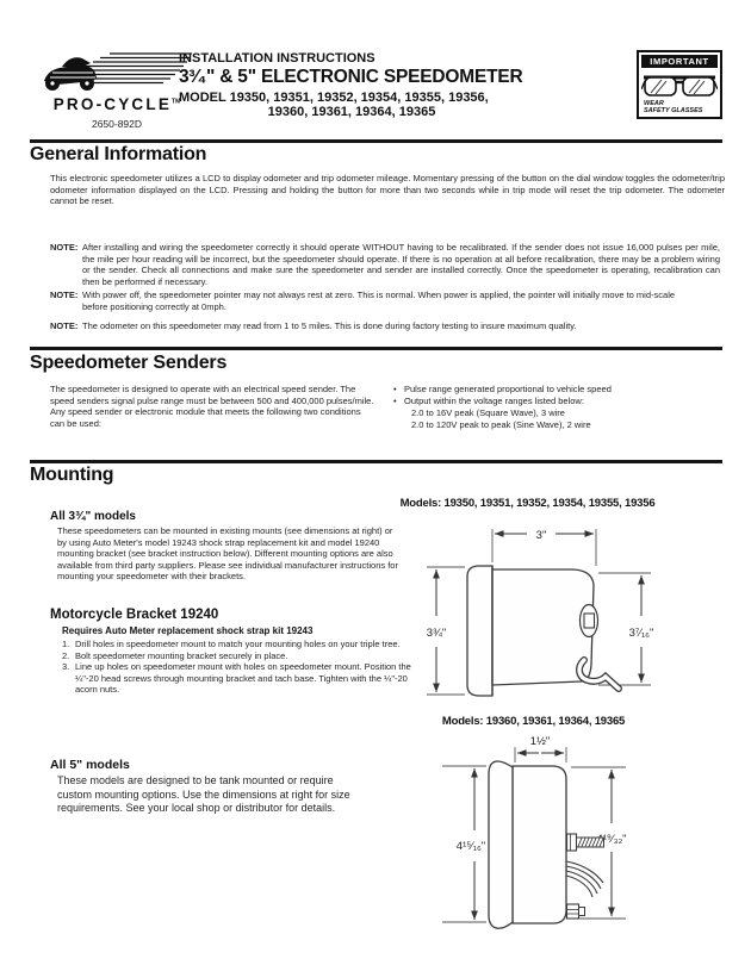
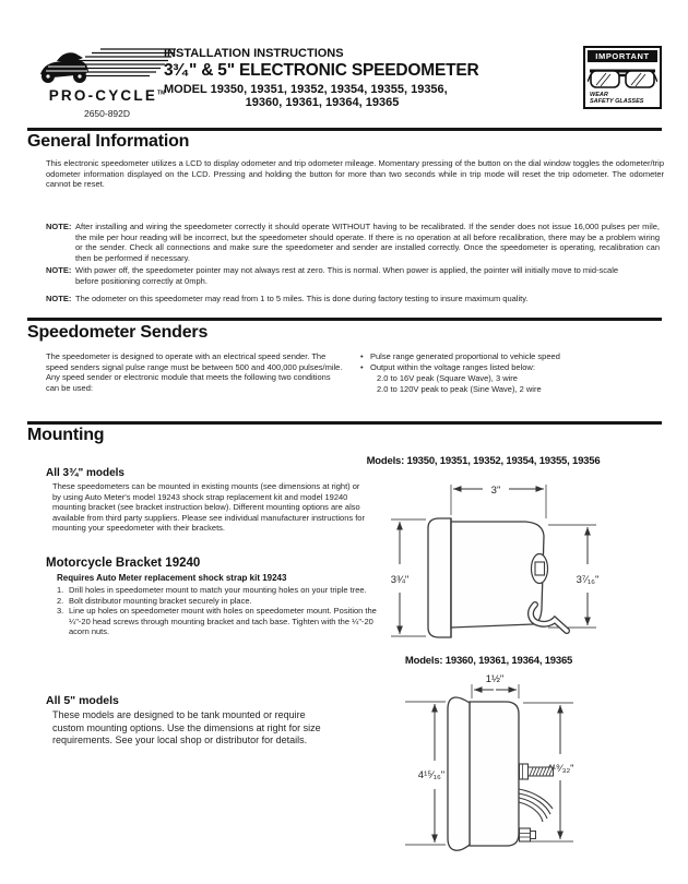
  PRO-CYCLE
  2650-892D
  INSTALLATION INSTRUCTIONS
  3³⁄₄" & 5" ELECTRONIC SPEEDOMETER
  MODEL 19350, 19351, 19352, 19354, 19355, 19356,
  19360, 19361, 19364, 19365
  IMPORTANT
  General Information
  This electronic speedometer utilizes a LCD to display odometer and trip odometer mileage. Momentary pressing of the button on the dial window toggles the odometer/trip odometer information displayed on the LCD. Pressing and holding the button for more than two seconds while in trip mode will reset the trip odometer. The odometer cannot be reset.
  NOTE:
  After installing and wiring the speedometer correctly it should operate WITHOUT having to be recalibrated. If the sender does not issue 16,000 pulses per mile, the mile per hour reading will be incorrect, but the speedometer should operate. If there is no operation at all before recalibration, there may be a problem wiring or the sender. Check all connections and make sure the speedometer and sender are installed correctly. Once the speedometer is operating, recalibration can then be performed if necessary.
  NOTE:
  With power off, the speedometer pointer may not always rest at zero. This is normal. When power is applied, the pointer will initially move to mid-scale before positioning correctly at 0mph.
  NOTE:
  The odometer on this speedometer may read from 1 to 5 miles. This is done during factory testing to insure maximum quality.
  Speedometer Senders
  The speedometer is designed to operate with an electrical speed sender. The speed senders signal pulse range must be between 500 and 400,000 pulses/mile. Any speed sender or electronic module that meets the following two conditions can be used:
  •
  Pulse range generated proportional to vehicle speed
  •
  Output within the voltage ranges listed below:
  2.0 to 16V peak (Square Wave), 3 wire
  2.0 to 120V peak to peak (Sine Wave), 2 wire
  Mounting
  All 3¾" models
  These speedometers can be mounted in existing mounts (see dimensions at right) or by using Auto Meter's model 19243 shock strap replacement kit and model 19240 mounting bracket (see bracket instruction below). Different mounting options are also available from third party suppliers. Please see individual manufacturer instructions for mounting your speedometer with their brackets.
  Motorcycle Bracket 19240
  Requires Auto Meter replacement shock strap kit 19243
  1.
  Drill holes in speedometer mount to match your mounting holes on your triple tree.
  2.
- Bolt speedometer mounting bracket securely in place.
+ Bolt distributor mounting bracket securely in place.
  3.
  Line up holes on speedometer mount with holes on speedometer mount. Position the ¼"-20 head screws through mounting bracket and tach base. Tighten with the ¼"-20 acorn nuts.
  All 5" models
  These models are designed to be tank mounted or require custom mounting options. Use the dimensions at right for size requirements. See your local shop or distributor for details.
  Models: 19350, 19351, 19352, 19354, 19355, 19356
  3"
  3¾"
  3⁷⁄₁₆"
  Models: 19360, 19361, 19364, 19365
  1½"
  4¹⁵⁄₁₆"
  ¹⁹⁄₃₂"
